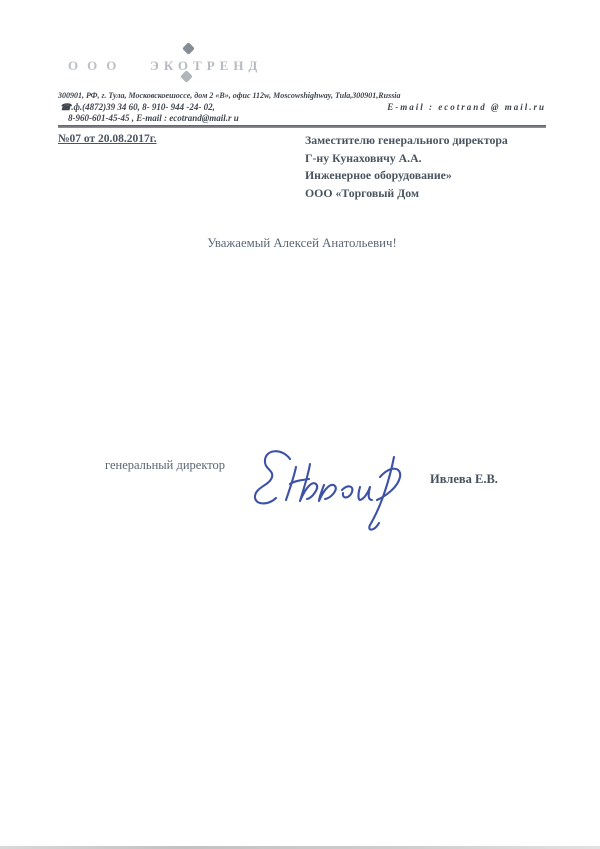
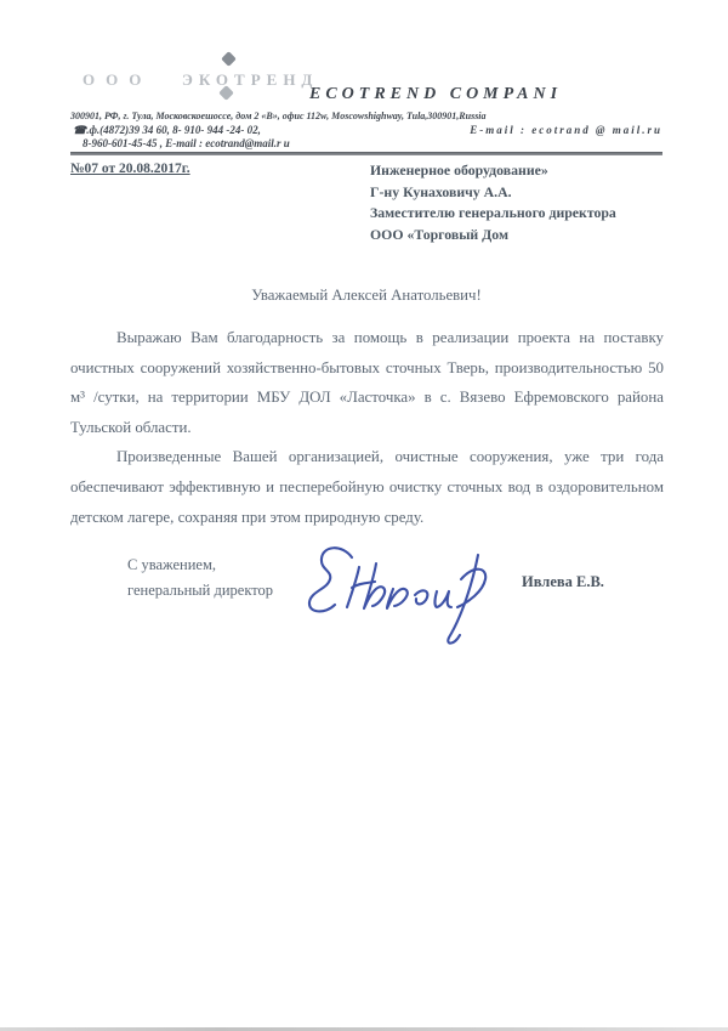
  ООО
  ЭКОТРЕНД
+ ECOTREND COMPANI
  300901, РФ, г. Тула, Московскоешоссе, дом 2 «В», офис 112w, Moscowshighway, Tula,300901,Russia
  ☎.ф.(4872)39 34 60, 8- 910- 944 -24- 02,
  E-mail : ecotrand @ mail.ru
  8-960-601-45-45 , E-mail : ecotrand@mail.r u
  №07 от 20.08.2017г.
- Заместителю генерального директора
+ Инженерное оборудование»
  Г-ну Кунаховичу А.А.
- Инженерное оборудование»
+ Заместителю генерального директора
  ООО «Торговый Дом
  Уважаемый Алексей Анатольевич!
+ Выражаю Вам благодарность за помощь в реализации проекта на поставку очистных сооружений хозяйственно-бытовых сточных Тверь, производительностью 50 м³ /сутки, на территории МБУ ДОЛ «Ласточка» в с. Вязево Ефремовского района Тульской области.
+ Произведенные Вашей организацией, очистные сооружения, уже три года обеспечивают эффективную и песперебойную очистку сточных вод в оздоровительном детском лагере, сохраняя при этом природную среду.
+ С уважением,
  генеральный директор
  Ивлева Е.В.
